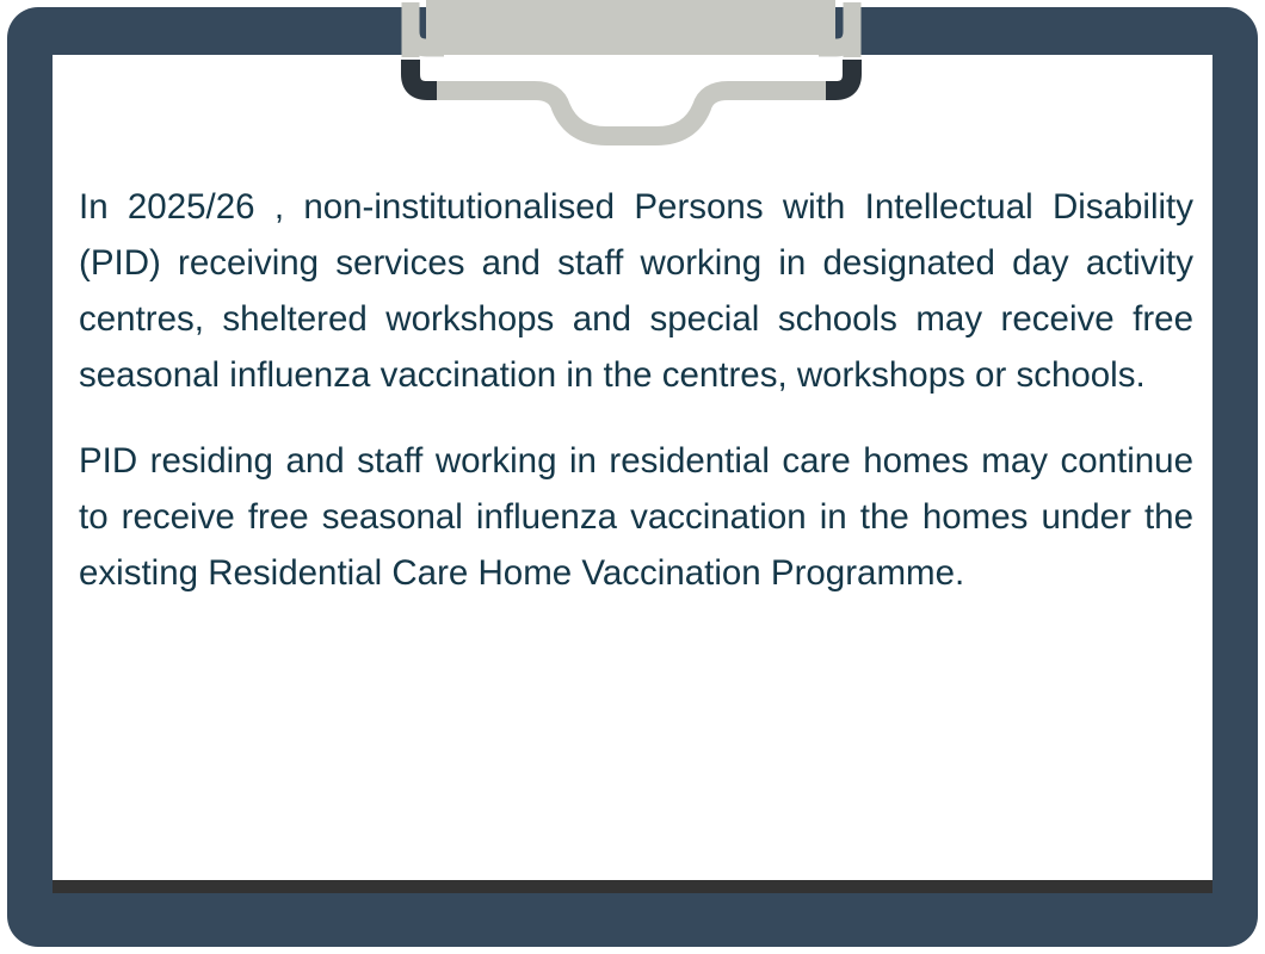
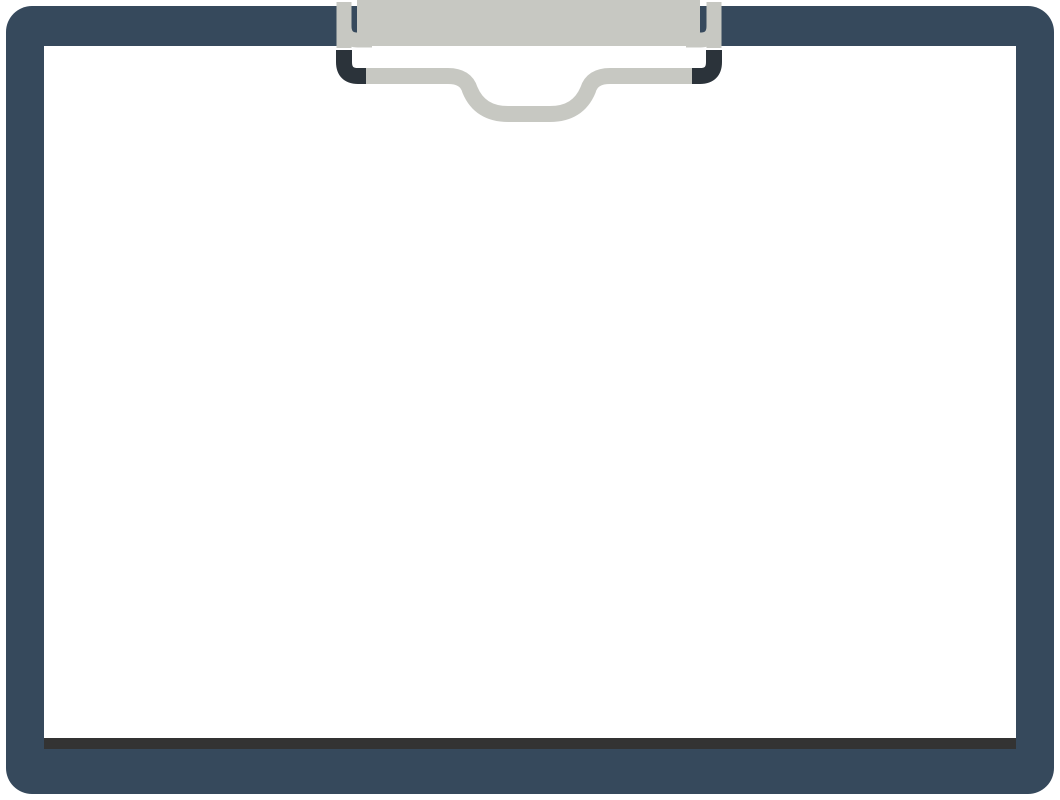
- In 2025/26 , non-institutionalised Persons with Intellectual Disability (PID) receiving services and staff working in designated day activity centres, sheltered workshops and special schools may receive free seasonal influenza vaccination in the centres, workshops or schools.
- PID residing and staff working in residential care homes may continue to receive free seasonal influenza vaccination in the homes under the existing Residential Care Home Vaccination Programme.
